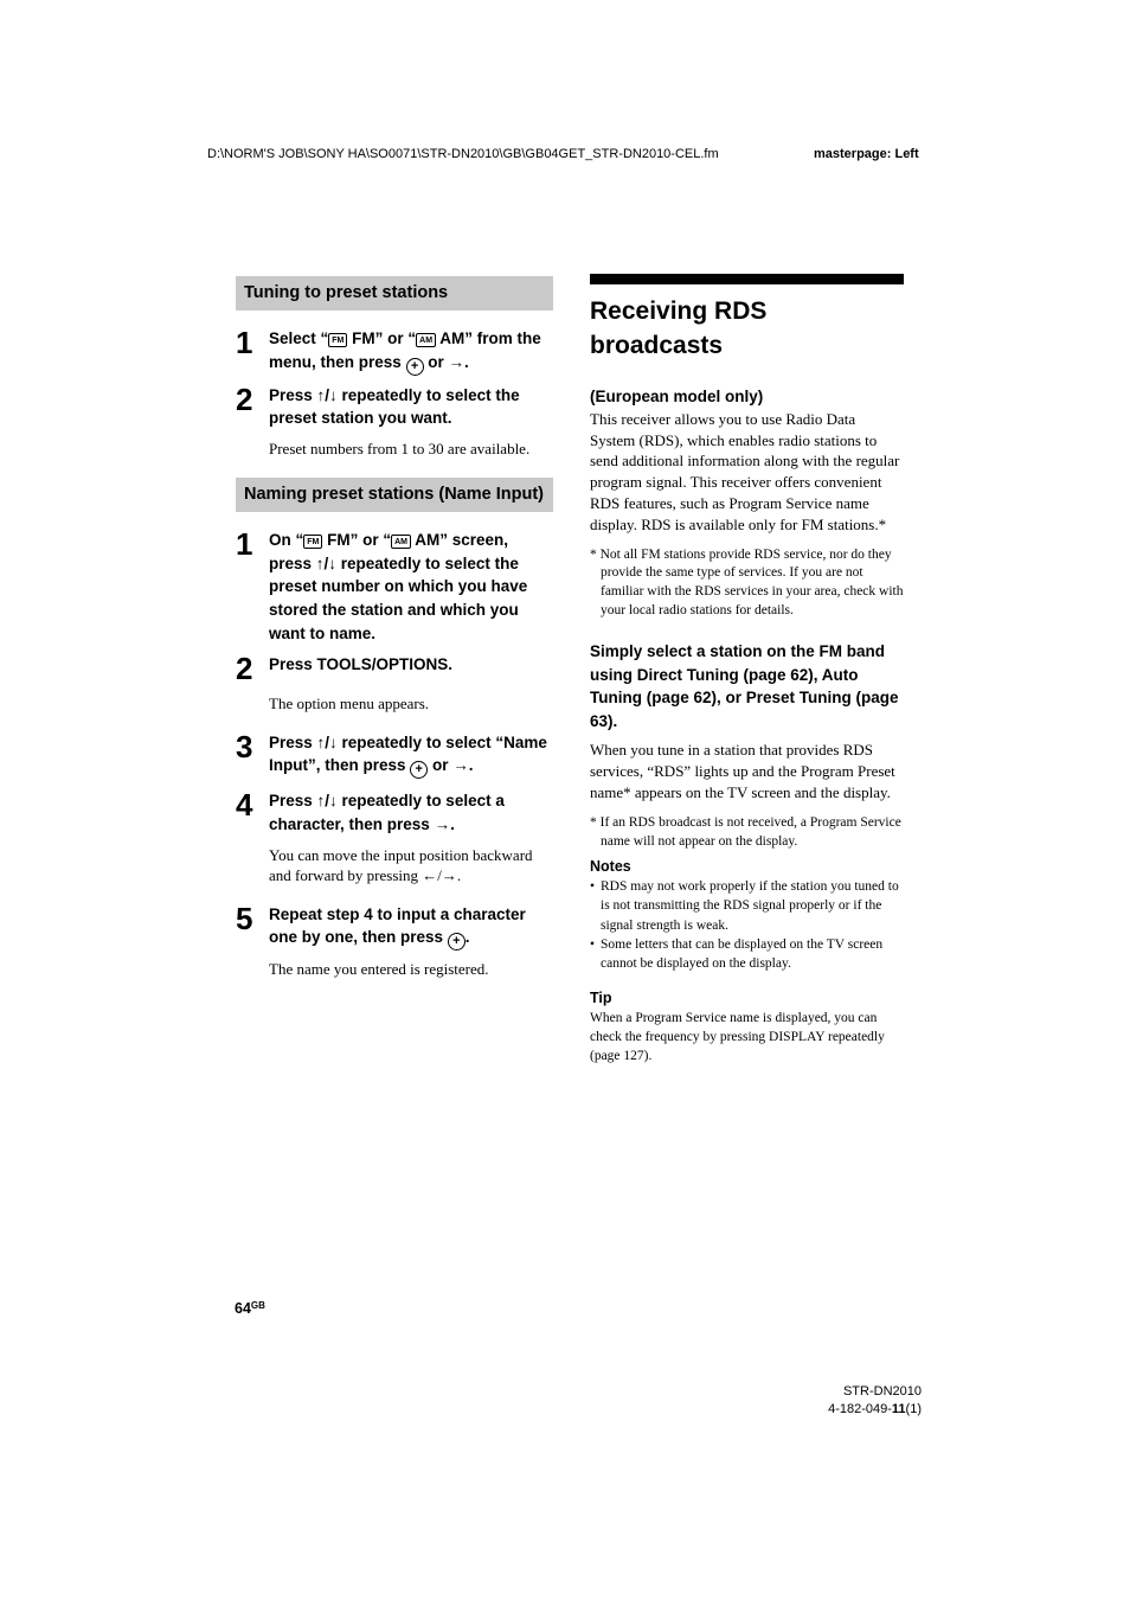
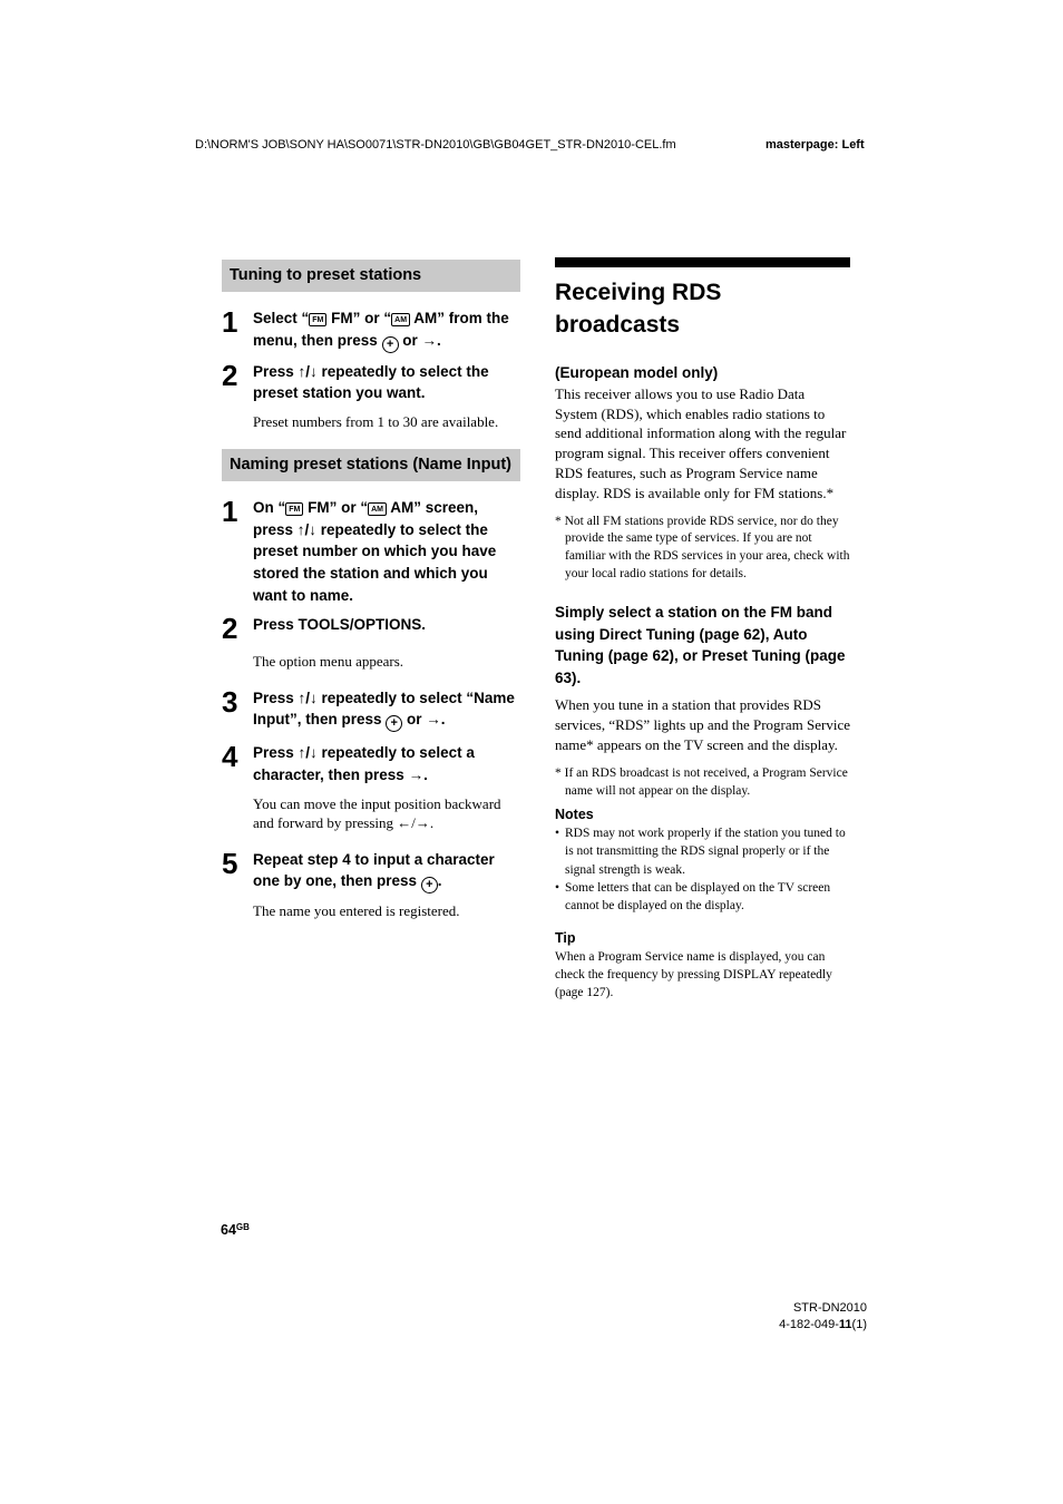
  D:\NORM'S JOB\SONY HA\SO0071\STR-DN2010\GB\GB04GET_STR-DN2010-CEL.fm
  masterpage: Left
  Tuning to preset stations
  1
  Select “ FM” or “ AM” from the menu, then press + or →.
  2
  Press ↑/↓ repeatedly to select the preset station you want.
  Preset numbers from 1 to 30 are available.
  Naming preset stations (Name Input)
  1
  On “ FM” or “ AM” screen, press ↑/↓ repeatedly to select the preset number on which you have stored the station and which you want to name.
  2
  Press TOOLS/OPTIONS.
  The option menu appears.
  3
  Press ↑/↓ repeatedly to select “Name Input”, then press + or →.
  4
  Press ↑/↓ repeatedly to select a character, then press →.
  You can move the input position backward and forward by pressing ←/→.
  5
  Repeat step 4 to input a character one by one, then press + .
  The name you entered is registered.
  Receiving RDS broadcasts
  (European model only)
  This receiver allows you to use Radio Data System (RDS), which enables radio stations to send additional information along with the regular program signal. This receiver offers convenient RDS features, such as Program Service name display. RDS is available only for FM stations.*
  * Not all FM stations provide RDS service, nor do they provide the same type of services. If you are not familiar with the RDS services in your area, check with your local radio stations for details.
  Simply select a station on the FM band using Direct Tuning (page 62), Auto Tuning (page 62), or Preset Tuning (page 63).
- When you tune in a station that provides RDS services, “RDS” lights up and the Program Preset name* appears on the TV screen and the display.
+ When you tune in a station that provides RDS services, “RDS” lights up and the Program Service name* appears on the TV screen and the display.
  * If an RDS broadcast is not received, a Program Service name will not appear on the display.
  Notes
  RDS may not work properly if the station you tuned to is not transmitting the RDS signal properly or if the signal strength is weak.
  Some letters that can be displayed on the TV screen cannot be displayed on the display.
  Tip
  When a Program Service name is displayed, you can check the frequency by pressing DISPLAY repeatedly (page 127).
  64GB
  STR-DN2010
  4-182-049-11(1)
